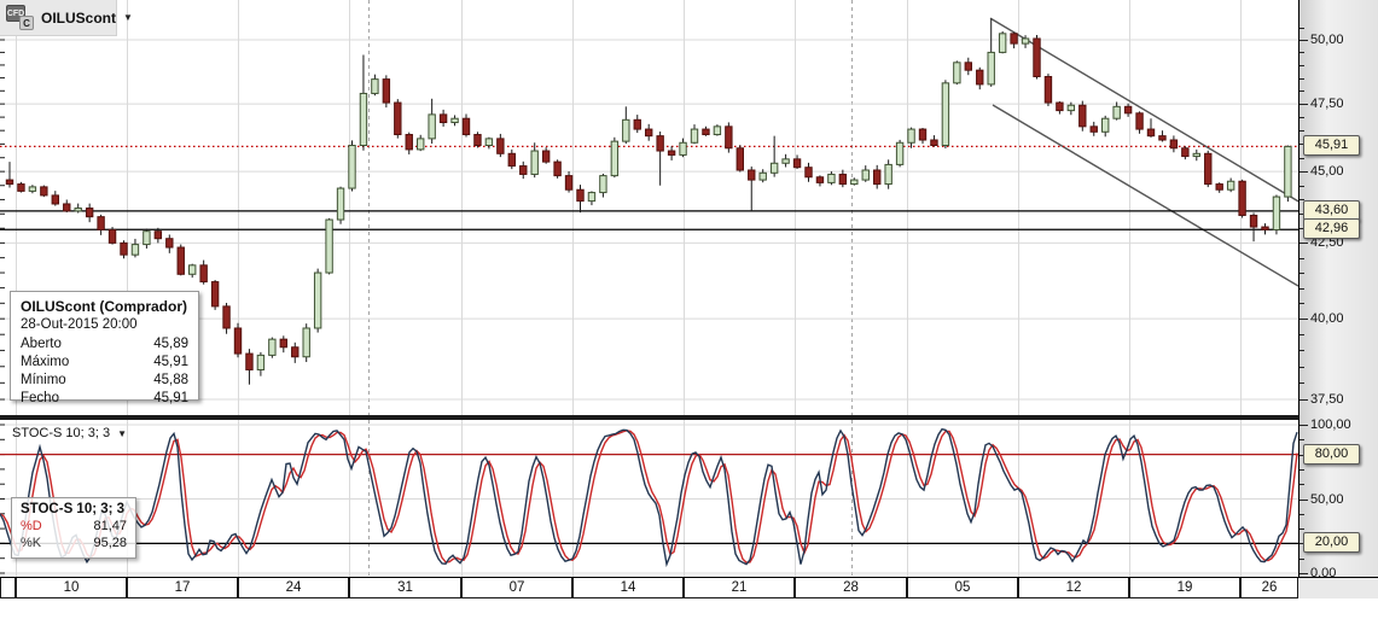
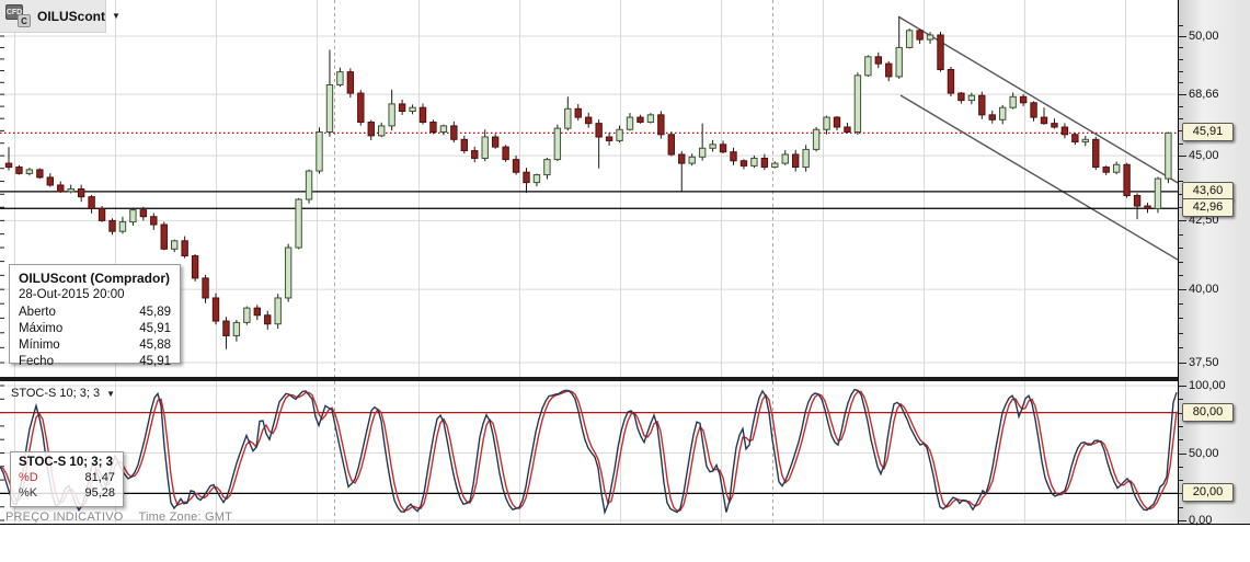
  C
  OILUScont
  ▼
  OILUScont (Comprador)
  28-Out-2015 20:00
  Aberto
  45,89
  Máximo
  45,91
  Mínimo
  45,88
  Fecho
  45,91
  STOC-S 10; 3; 3
  ▼
  STOC-S 10; 3; 3
  %D
  81,47
  %K
  95,28
+ PREÇO INDICATIVO Time Zone: GMT
  50,00
- 47,50
+ 68,66
  45,00
  42,50
  40,00
  37,50
  100,00
  50,00
  0,00
  45,91
  43,60
  42,96
  80,00
  20,00
- 10
- 17
- 24
- 31
- 07
- 14
- 21
- 28
- 05
- 12
- 19
- 26
